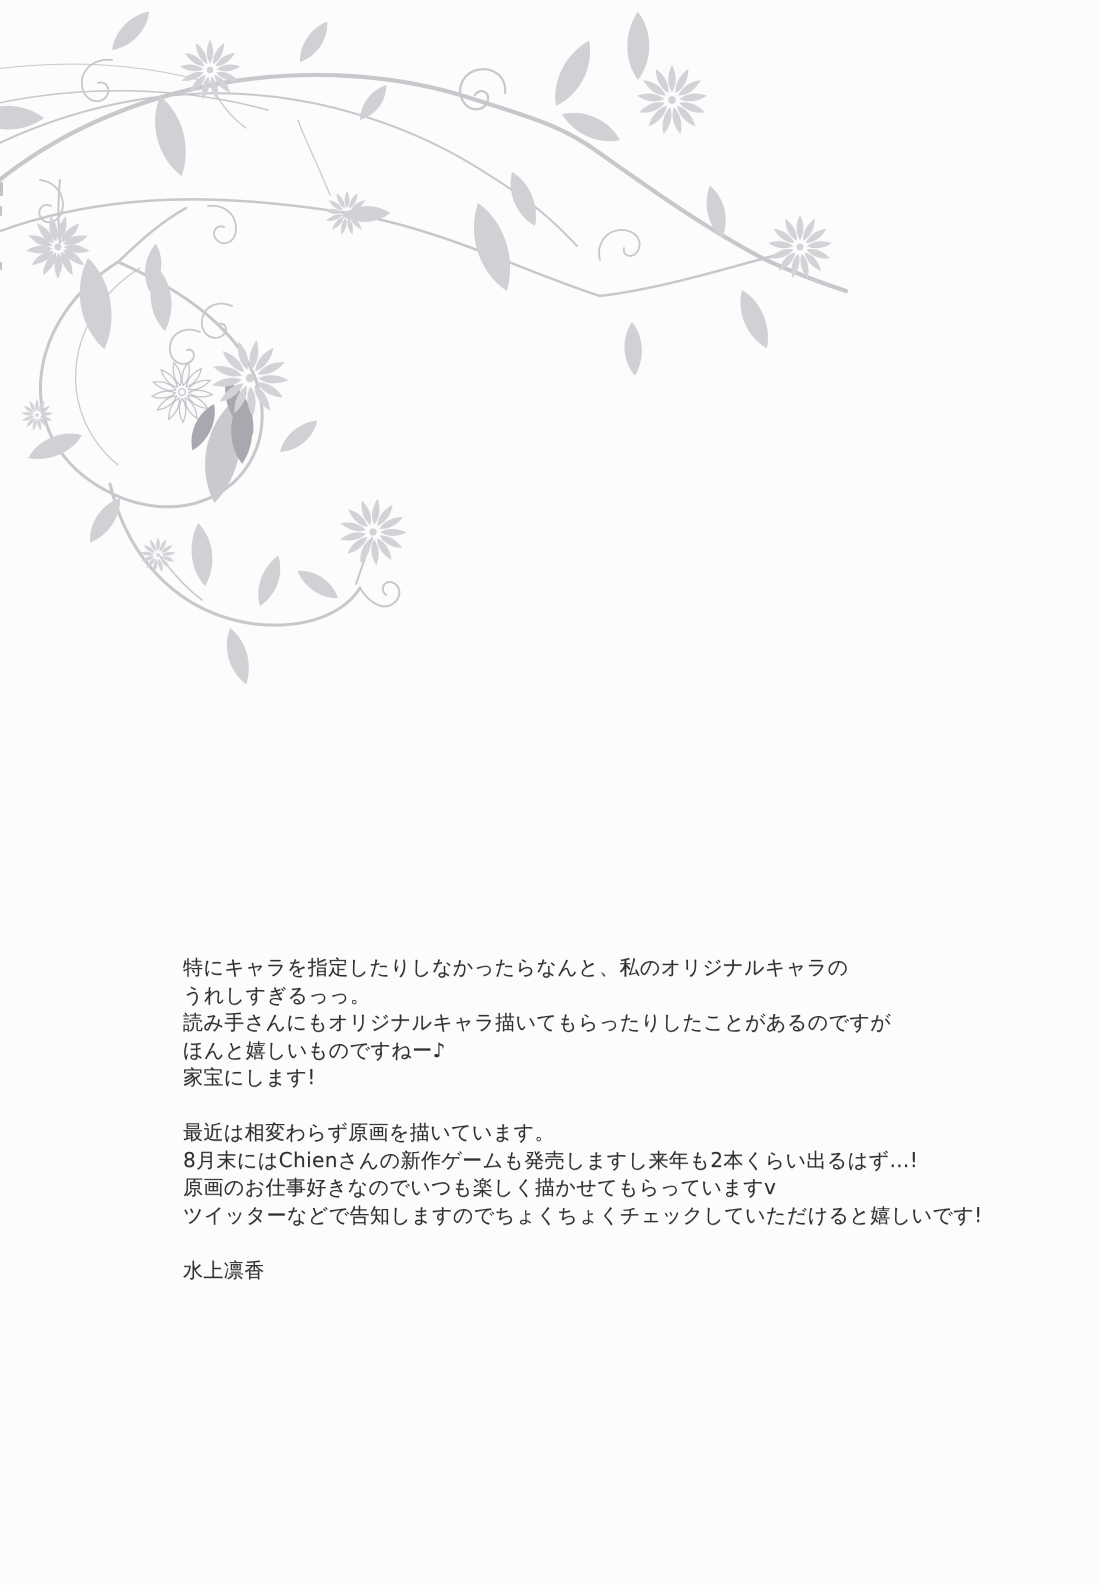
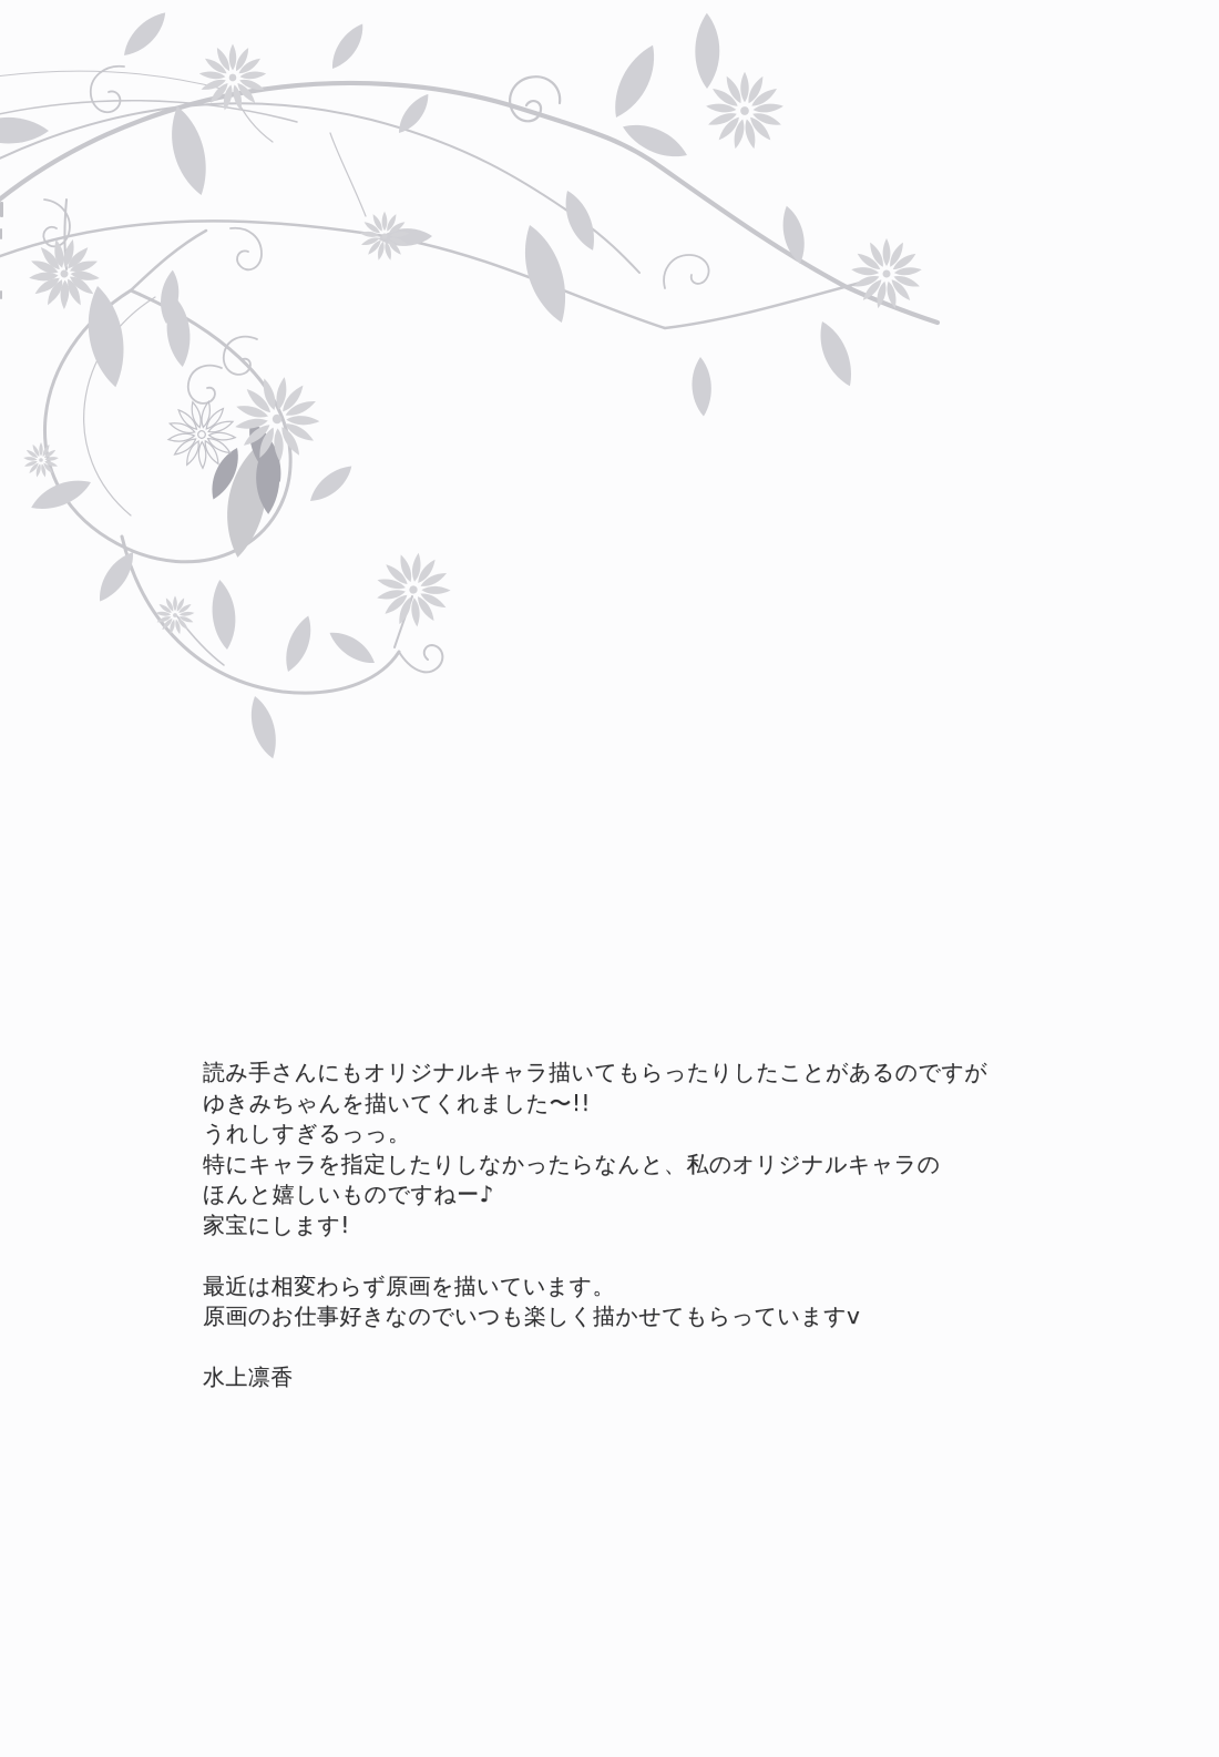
- 特にキャラを指定したりしなかったらなんと、私のオリジナルキャラの
+ 読み手さんにもオリジナルキャラ描いてもらったりしたことがあるのですが
+ ゆきみちゃんを描いてくれました〜!!
  うれしすぎるっっ。
- 読み手さんにもオリジナルキャラ描いてもらったりしたことがあるのですが
+ 特にキャラを指定したりしなかったらなんと、私のオリジナルキャラの
  ほんと嬉しいものですねー♪
  家宝にします!
  最近は相変わらず原画を描いています。
- 8月末にはChienさんの新作ゲームも発売しますし来年も2本くらい出るはず…!
  原画のお仕事好きなのでいつも楽しく描かせてもらっていますv
- ツイッターなどで告知しますのでちょくちょくチェックしていただけると嬉しいです!
  水上凛香
